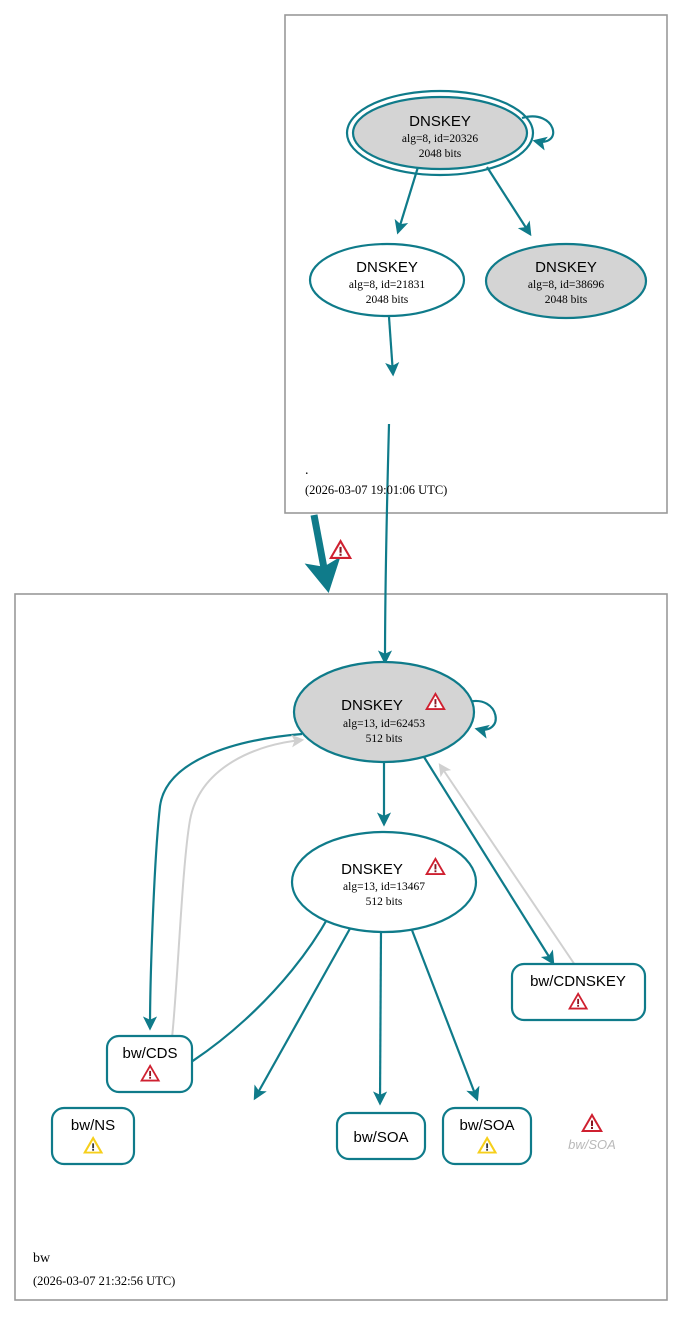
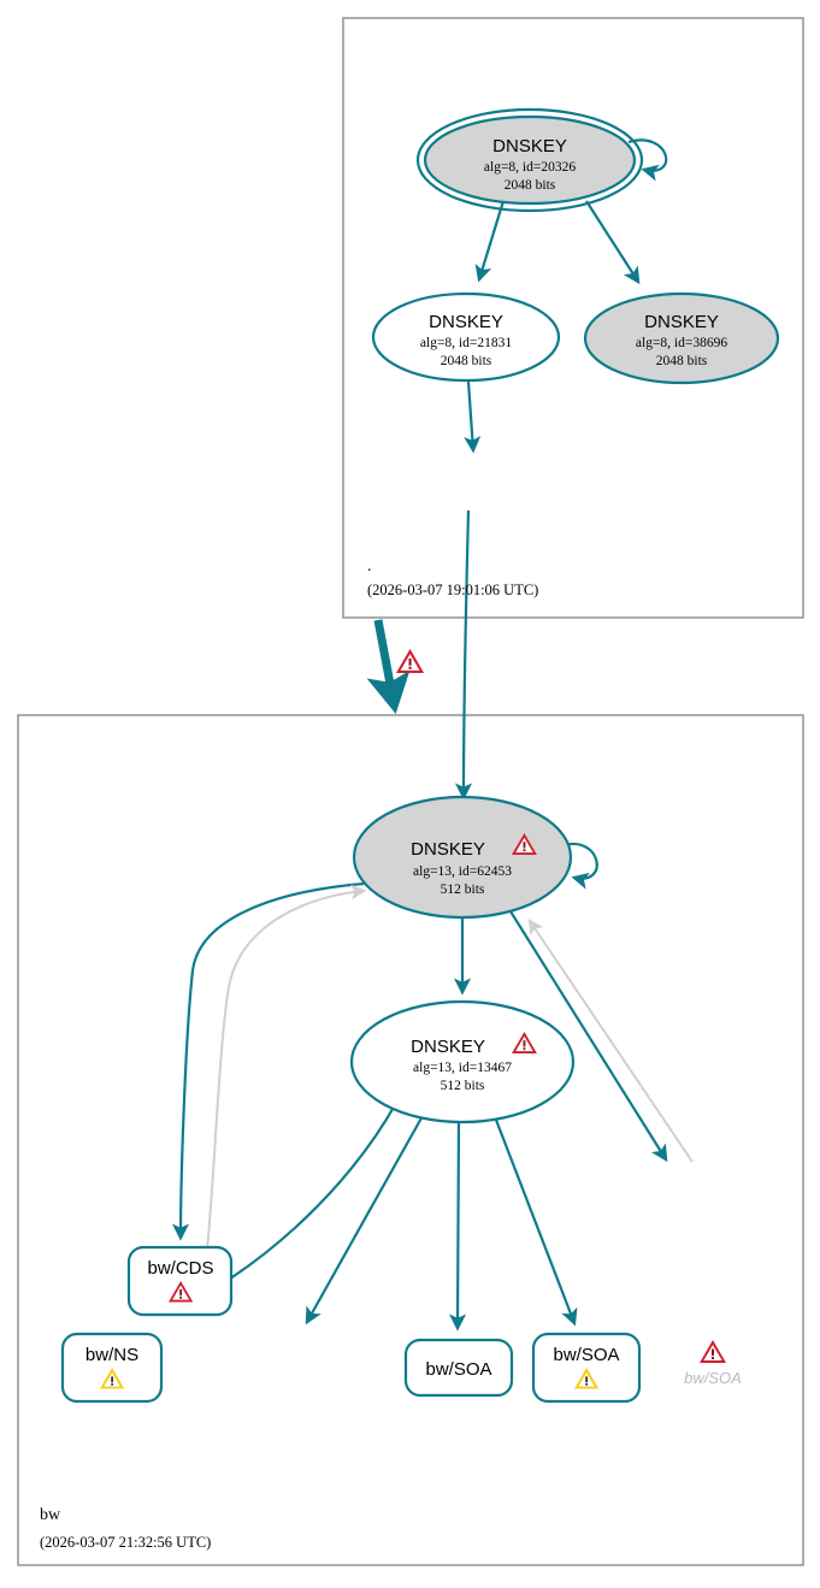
  DNSKEY
  alg=8, id=20326
  2048 bits
  DNSKEY
  alg=8, id=21831
  2048 bits
  DNSKEY
  alg=8, id=38696
  2048 bits
  .
  (2026-03-07 19:01:06 UTC)
  DNSKEY
  alg=13, id=62453
  512 bits
  DNSKEY
  alg=13, id=13467
  512 bits
- bw/CDNSKEY
  bw/CDS
  bw/NS
  bw/SOA
  bw/SOA
  bw/SOA
  bw
  (2026-03-07 21:32:56 UTC)
